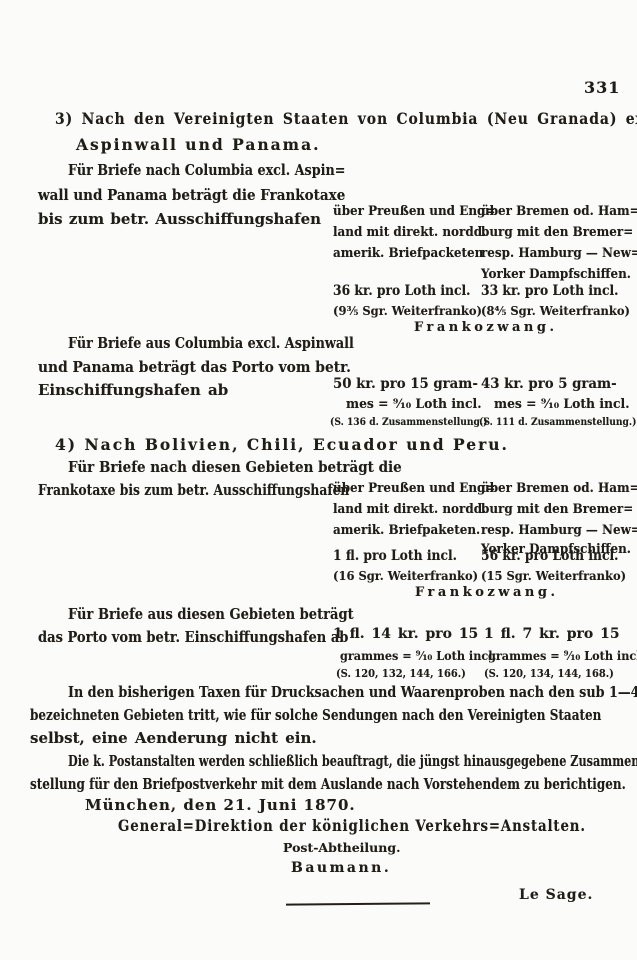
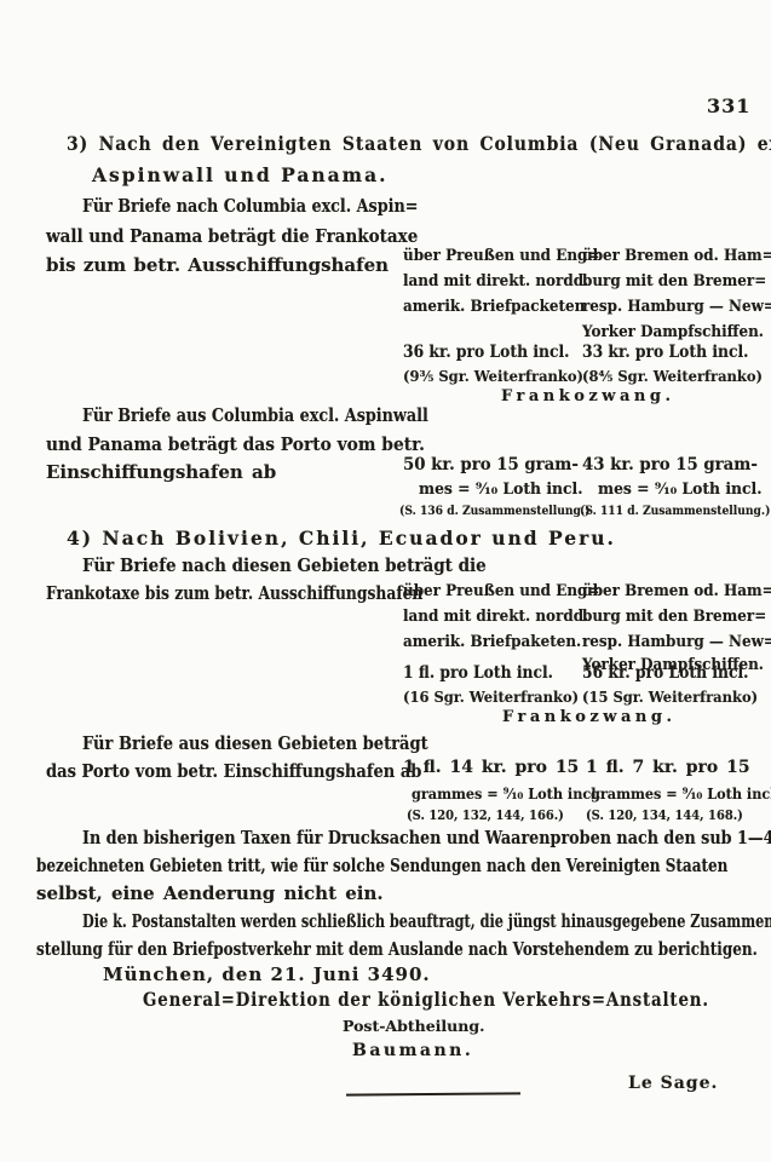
  331
  3) Nach den Vereinigten Staaten von Columbia (Neu Granada) e
  Aspinwall und Panama.
  Für Briefe nach Columbia excl. Aspin=
  wall und Panama beträgt die Frankotaxe
  bis zum betr. Ausschiffungshafen
  über Preußen und Eng=
  land mit direkt. nordd.
  amerik. Briefpacketen
  über Bremen od. Ham=
  burg mit den Bremer=
  resp. Hamburg — New=
  Yorker Dampfschiffen.
  36 kr. pro Loth incl.
  (9⅗ Sgr. Weiterfranko)
  33 kr. pro Loth incl.
  (8⅘ Sgr. Weiterfranko)
  Frankozwang.
  Für Briefe aus Columbia excl. Aspinwall
  und Panama beträgt das Porto vom betr.
  Einschiffungshafen ab
  50 kr. pro 15 gram-
  mes = ⁹⁄₁₀ Loth incl.
  (S. 136 d. Zusammenstellung.)
- 43 kr. pro 5 gram-
+ 43 kr. pro 15 gram-
  mes = ⁹⁄₁₀ Loth incl.
  (S. 111 d. Zusammenstellung.)
  4) Nach Bolivien, Chili, Ecuador und Peru.
  Für Briefe nach diesen Gebieten beträgt die
  Frankotaxe bis zum betr. Ausschiffungshafen
  über Preußen und Eng=
  land mit direkt. nordd.
  amerik. Briefpaketen.
  über Bremen od. Ham=
  burg mit den Bremer=
  resp. Hamburg — New=
  Yorker Dampfschiffen.
  1 fl. pro Loth incl.
  (16 Sgr. Weiterfranko)
  56 kr. pro Loth incl.
  (15 Sgr. Weiterfranko)
  Frankozwang.
  Für Briefe aus diesen Gebieten beträgt
  das Porto vom betr. Einschiffungshafen ab
  1 fl. 14 kr. pro 15
  grammes = ⁹⁄₁₀ Loth incl.
  (S. 120, 132, 144, 166.)
  1 fl. 7 kr. pro 15
  grammes = ⁹⁄₁₀ Loth inc
  (S. 120, 134, 144, 168.)
  In den bisherigen Taxen für Drucksachen und Waarenproben nach den sub 1—4
  bezeichneten Gebieten tritt, wie für solche Sendungen nach den Vereinigten Staaten
  selbst, eine Aenderung nicht ein.
  Die k. Postanstalten werden schließlich beauftragt, die jüngst hinausgegebene Zusammen
  stellung für den Briefpostverkehr mit dem Auslande nach Vorstehendem zu berichtigen.
- München, den 21. Juni 1870.
+ München, den 21. Juni 3490.
  General=Direktion der königlichen Verkehrs=Anstalten.
  Post-Abtheilung.
  Baumann.
  Le Sage.
